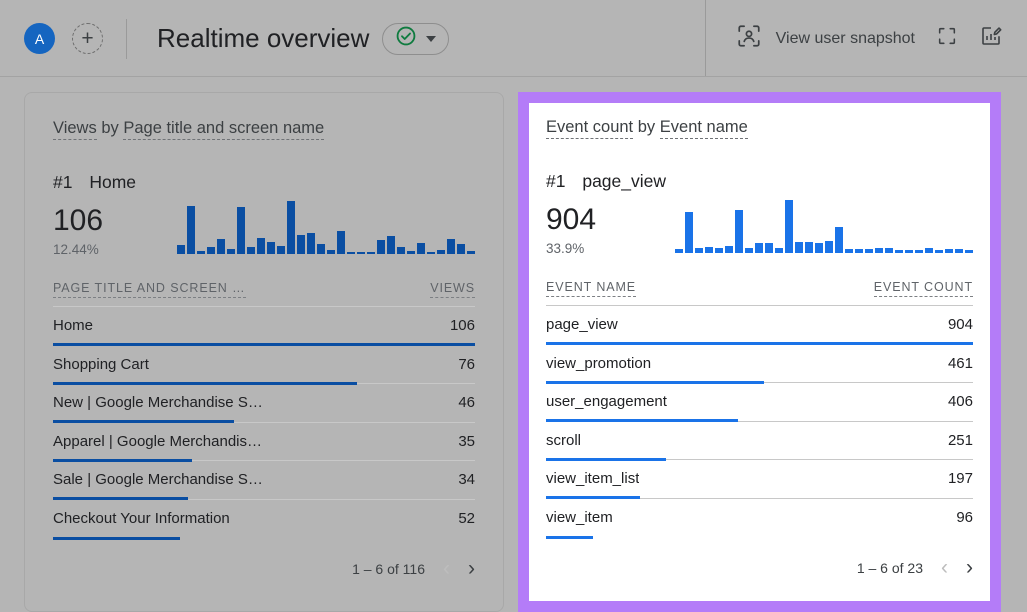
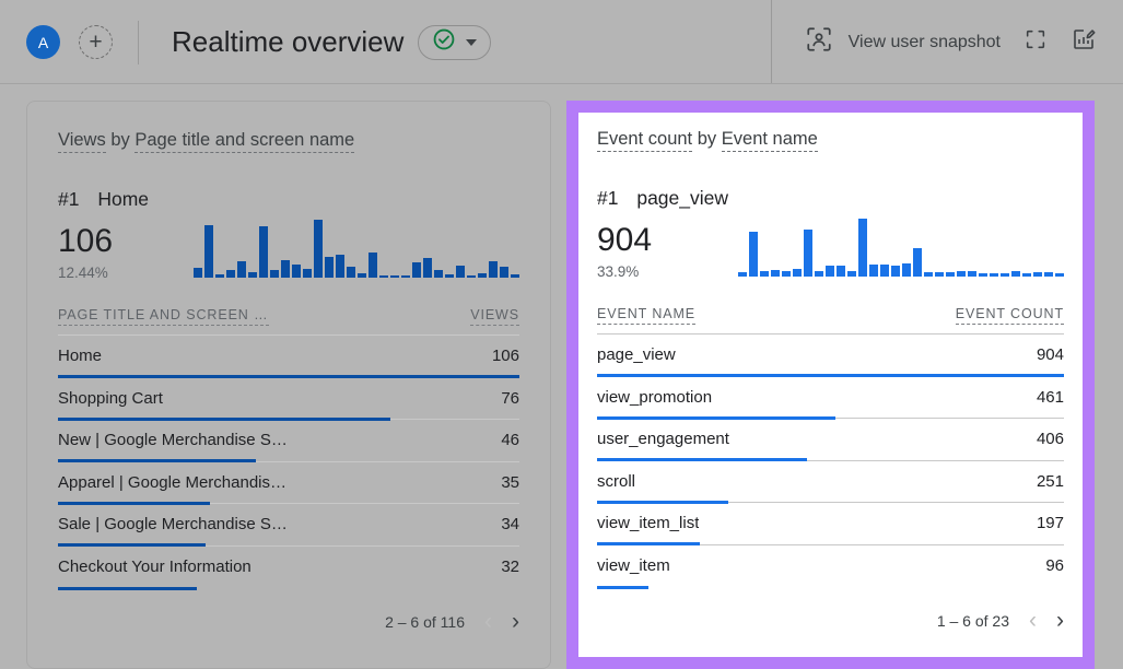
  A
  +
  Realtime overview
  View user snapshot
  Views by Page title and screen name
  #1 Home
  106
  12.44%
  PAGE TITLE AND SCREEN …
  VIEWS
  Home
  106
  Shopping Cart
  76
  New | Google Merchandise S…
  46
  Apparel | Google Merchandis…
  35
  Sale | Google Merchandise S…
  34
  Checkout Your Information
- 52
+ 32
- 1 – 6 of 116
+ 2 – 6 of 116
  ›
  Event count by Event name
  #1 page_view
  904
  33.9%
  EVENT NAME
  EVENT COUNT
  page_view
  904
  view_promotion
  461
  user_engagement
  406
  scroll
  251
  view_item_list
  197
  view_item
  96
  1 – 6 of 23
  ‹
  ›
